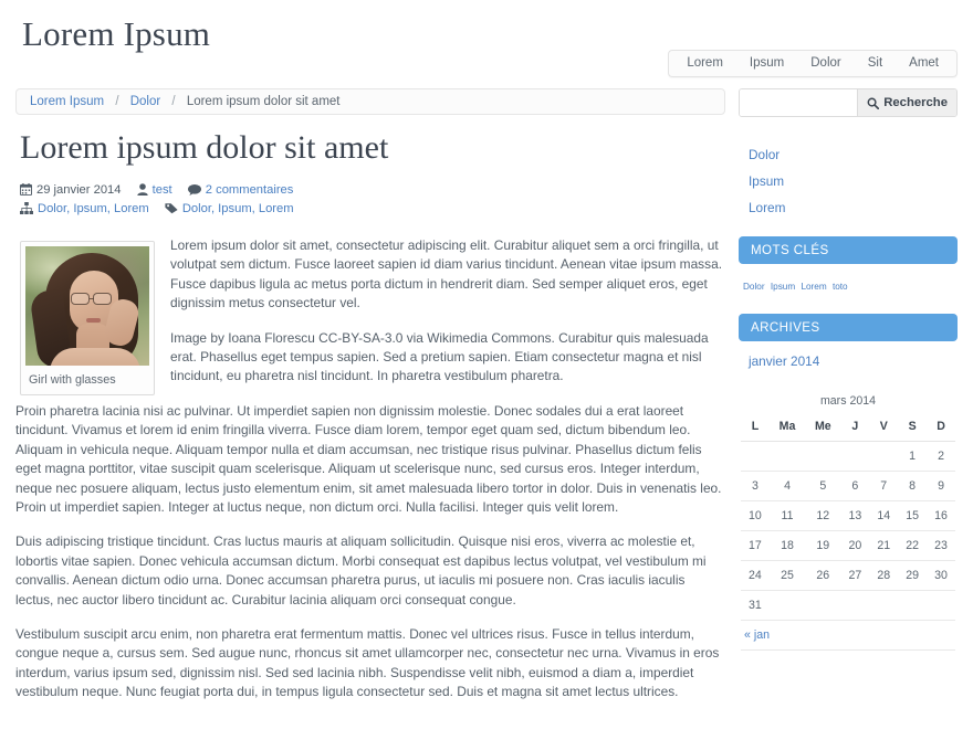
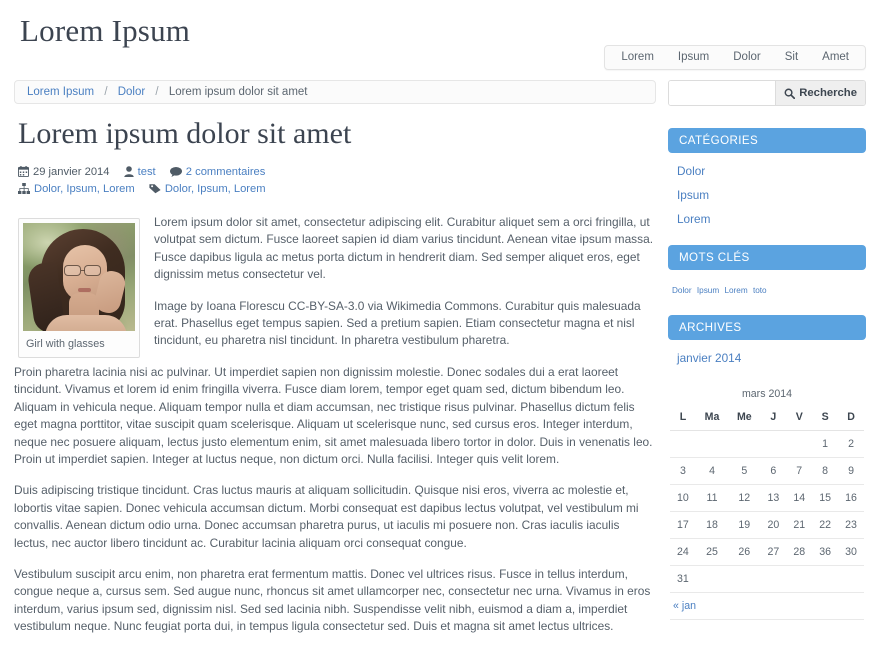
  Lorem Ipsum
  Lorem
  Ipsum
  Dolor
  Sit
  Amet
  Lorem Ipsum / Dolor / Lorem ipsum dolor sit amet
  Lorem ipsum dolor sit amet
  29 janvier 2014 test 2 commentaires
  Dolor, Ipsum, Lorem Dolor, Ipsum, Lorem
  Girl with glasses
  Lorem ipsum dolor sit amet, consectetur adipiscing elit. Curabitur aliquet sem a orci fringilla, ut volutpat sem dictum. Fusce laoreet sapien id diam varius tincidunt. Aenean vitae ipsum massa. Fusce dapibus ligula ac metus porta dictum in hendrerit diam. Sed semper aliquet eros, eget dignissim metus consectetur vel.
  Image by Ioana Florescu CC-BY-SA-3.0 via Wikimedia Commons. Curabitur quis malesuada erat. Phasellus eget tempus sapien. Sed a pretium sapien. Etiam consectetur magna et nisl tincidunt, eu pharetra nisl tincidunt. In pharetra vestibulum pharetra.
  Proin pharetra lacinia nisi ac pulvinar. Ut imperdiet sapien non dignissim molestie. Donec sodales dui a erat laoreet tincidunt. Vivamus et lorem id enim fringilla viverra. Fusce diam lorem, tempor eget quam sed, dictum bibendum leo. Aliquam in vehicula neque. Aliquam tempor nulla et diam accumsan, nec tristique risus pulvinar. Phasellus dictum felis eget magna porttitor, vitae suscipit quam scelerisque. Aliquam ut scelerisque nunc, sed cursus eros. Integer interdum, neque nec posuere aliquam, lectus justo elementum enim, sit amet malesuada libero tortor in dolor. Duis in venenatis leo. Proin ut imperdiet sapien. Integer at luctus neque, non dictum orci. Nulla facilisi. Integer quis velit lorem.
  Duis adipiscing tristique tincidunt. Cras luctus mauris at aliquam sollicitudin. Quisque nisi eros, viverra ac molestie et, lobortis vitae sapien. Donec vehicula accumsan dictum. Morbi consequat est dapibus lectus volutpat, vel vestibulum mi convallis. Aenean dictum odio urna. Donec accumsan pharetra purus, ut iaculis mi posuere non. Cras iaculis iaculis lectus, nec auctor libero tincidunt ac. Curabitur lacinia aliquam orci consequat congue.
  Vestibulum suscipit arcu enim, non pharetra erat fermentum mattis. Donec vel ultrices risus. Fusce in tellus interdum, congue neque a, cursus sem. Sed augue nunc, rhoncus sit amet ullamcorper nec, consectetur nec urna. Vivamus in eros interdum, varius ipsum sed, dignissim nisl. Sed sed lacinia nibh. Suspendisse velit nibh, euismod a diam a, imperdiet vestibulum neque. Nunc feugiat porta dui, in tempus ligula consectetur sed. Duis et magna sit amet lectus ultrices.
  Recherche
+ CATÉGORIES
  Dolor
  Ipsum
  Lorem
  MOTS CLÉS
  Dolor Ipsum Lorem toto
  ARCHIVES
  janvier 2014
  mars 2014
  L	Ma	Me	J	V	S	D
  					1	2
  3	4	5	6	7	8	9
  10	11	12	13	14	15	16
  17	18	19	20	21	22	23
- 24	25	26	27	28	29	30
+ 24	25	26	27	28	36	30
  31
  « jan
